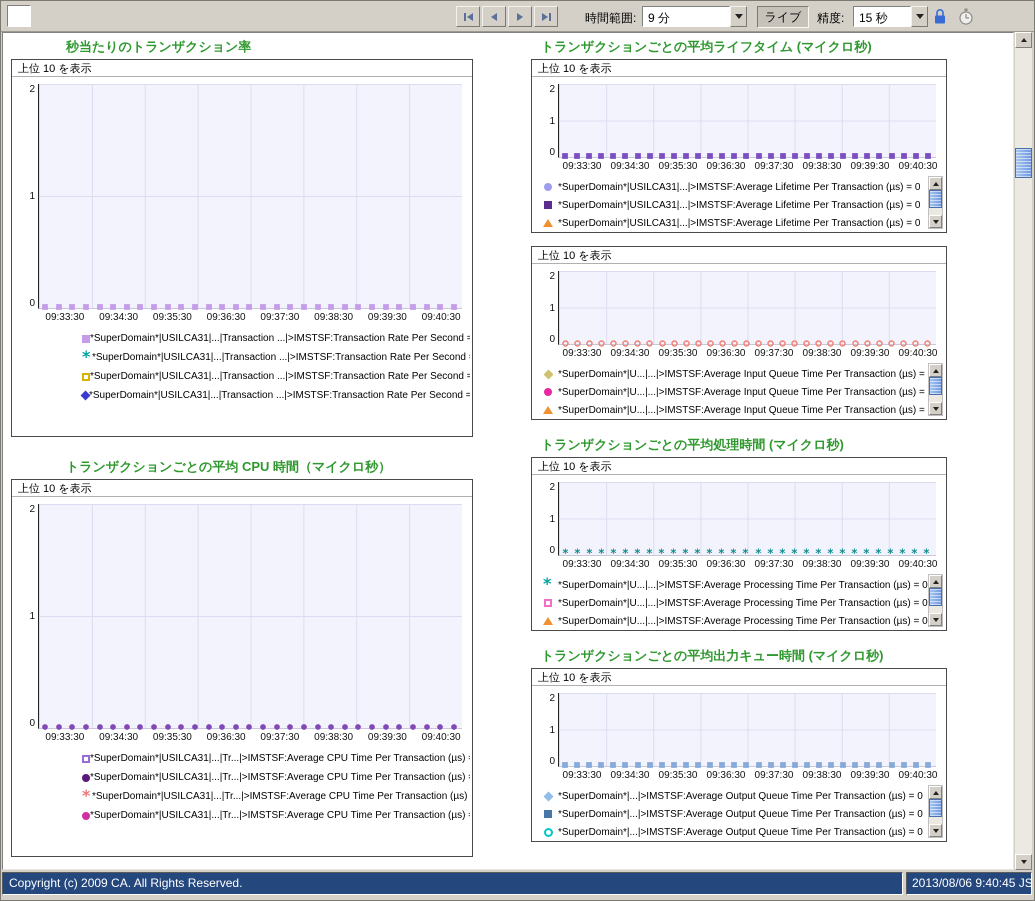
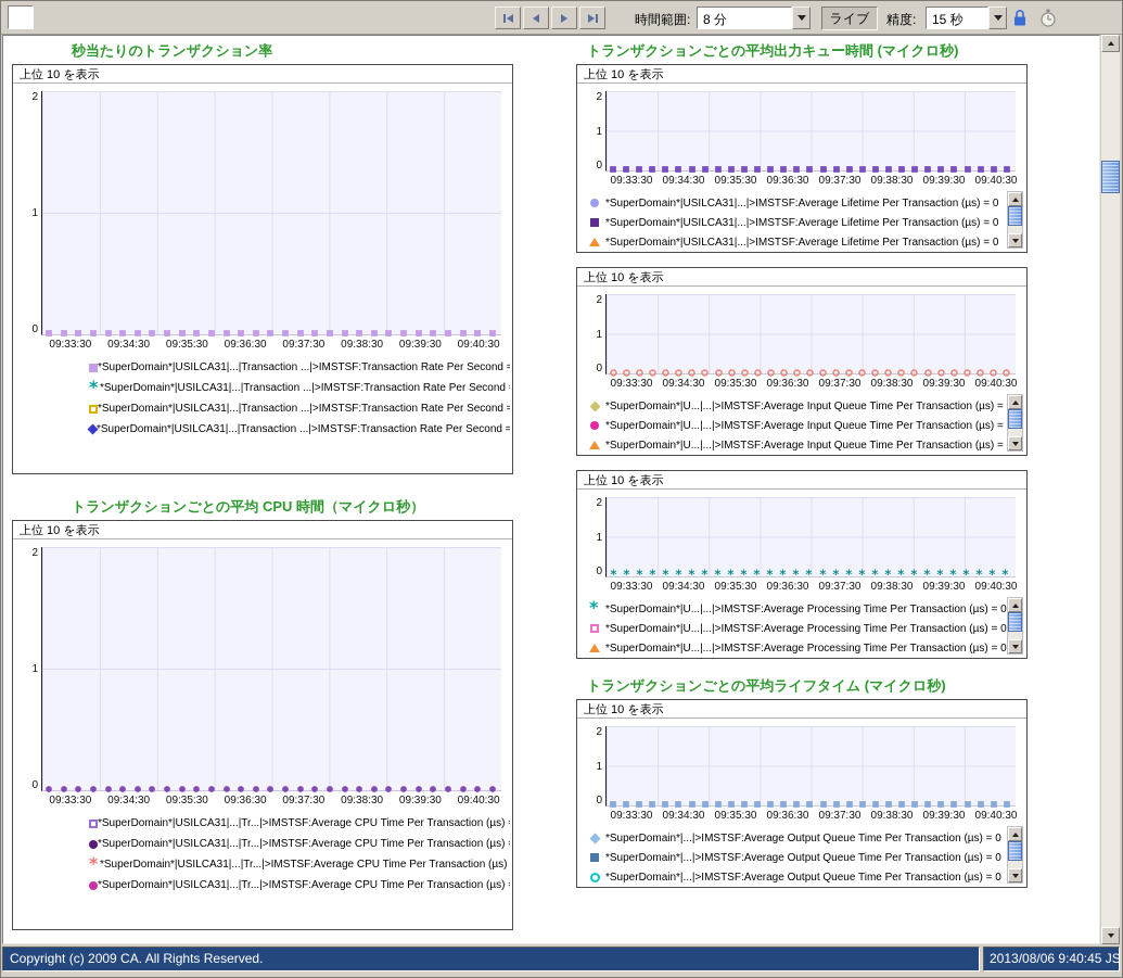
  時間範囲:
- 9 分
+ 8 分
  ライブ
  精度:
  15 秒
  秒当たりのトランザクション率
  上位 10 を表示
  2
  1
  0
  09:33:30
  09:34:30
  09:35:30
  09:36:30
  09:37:30
  09:38:30
  09:39:30
  09:40:30
  *SuperDomain*|USILCA31|...|Transaction ...|>IMSTSF:Transaction Rate Per Second =
  *SuperDomain*|USILCA31|...|Transaction ...|>IMSTSF:Transaction Rate Per Second
  *SuperDomain*|USILCA31|...|Transaction ...|>IMSTSF:Transaction Rate Per Second =
  *SuperDomain*|USILCA31|...|Transaction ...|>IMSTSF:Transaction Rate Per Second =
  トランザクションごとの平均 CPU 時間（マイクロ秒）
  上位 10 を表示
  2
  1
  0
  09:33:30
  09:34:30
  09:35:30
  09:36:30
  09:37:30
  09:38:30
  09:39:30
  09:40:30
  *SuperDomain*|USILCA31|...|Tr...|>IMSTSF:Average CPU Time Per Transaction (µs)
  *SuperDomain*|USILCA31|...|Tr...|>IMSTSF:Average CPU Time Per Transaction (µs)
  *SuperDomain*|USILCA31|...|Tr...|>IMSTSF:Average CPU Time Per Transaction (µs)
  *SuperDomain*|USILCA31|...|Tr...|>IMSTSF:Average CPU Time Per Transaction (µs)
- トランザクションごとの平均ライフタイム (マイクロ秒)
+ トランザクションごとの平均出力キュー時間 (マイクロ秒)
  上位 10 を表示
  2
  1
  0
  09:33:30
  09:34:30
  09:35:30
  09:36:30
  09:37:30
  09:38:30
  09:39:30
  09:40:30
  *SuperDomain*|USILCA31|...|>IMSTSF:Average Lifetime Per Transaction (µs) = 0
  *SuperDomain*|USILCA31|...|>IMSTSF:Average Lifetime Per Transaction (µs) = 0
  *SuperDomain*|USILCA31|...|>IMSTSF:Average Lifetime Per Transaction (µs) = 0
  上位 10 を表示
  2
  1
  0
  09:33:30
  09:34:30
  09:35:30
  09:36:30
  09:37:30
  09:38:30
  09:39:30
  09:40:30
  *SuperDomain*|U...|...|>IMSTSF:Average Input Queue Time Per Transaction (µs) =
  *SuperDomain*|U...|...|>IMSTSF:Average Input Queue Time Per Transaction (µs) =
  *SuperDomain*|U...|...|>IMSTSF:Average Input Queue Time Per Transaction (µs) =
- トランザクションごとの平均処理時間 (マイクロ秒)
  上位 10 を表示
  2
  1
  0
  09:33:30
  09:34:30
  09:35:30
  09:36:30
  09:37:30
  09:38:30
  09:39:30
  09:40:30
  *SuperDomain*|U...|...|>IMSTSF:Average Processing Time Per Transaction (µs) = 0
  *SuperDomain*|U...|...|>IMSTSF:Average Processing Time Per Transaction (µs) = 0
  *SuperDomain*|U...|...|>IMSTSF:Average Processing Time Per Transaction (µs) = 0
- トランザクションごとの平均出力キュー時間 (マイクロ秒)
+ トランザクションごとの平均ライフタイム (マイクロ秒)
  上位 10 を表示
  2
  1
  0
  09:33:30
  09:34:30
  09:35:30
  09:36:30
  09:37:30
  09:38:30
  09:39:30
  09:40:30
  *SuperDomain*|...|>IMSTSF:Average Output Queue Time Per Transaction (µs) = 0
  *SuperDomain*|...|>IMSTSF:Average Output Queue Time Per Transaction (µs) = 0
  *SuperDomain*|...|>IMSTSF:Average Output Queue Time Per Transaction (µs) = 0
  Copyright (c) 2009 CA. All Rights Reserved.
  2013/08/06 9:40:45 JS
